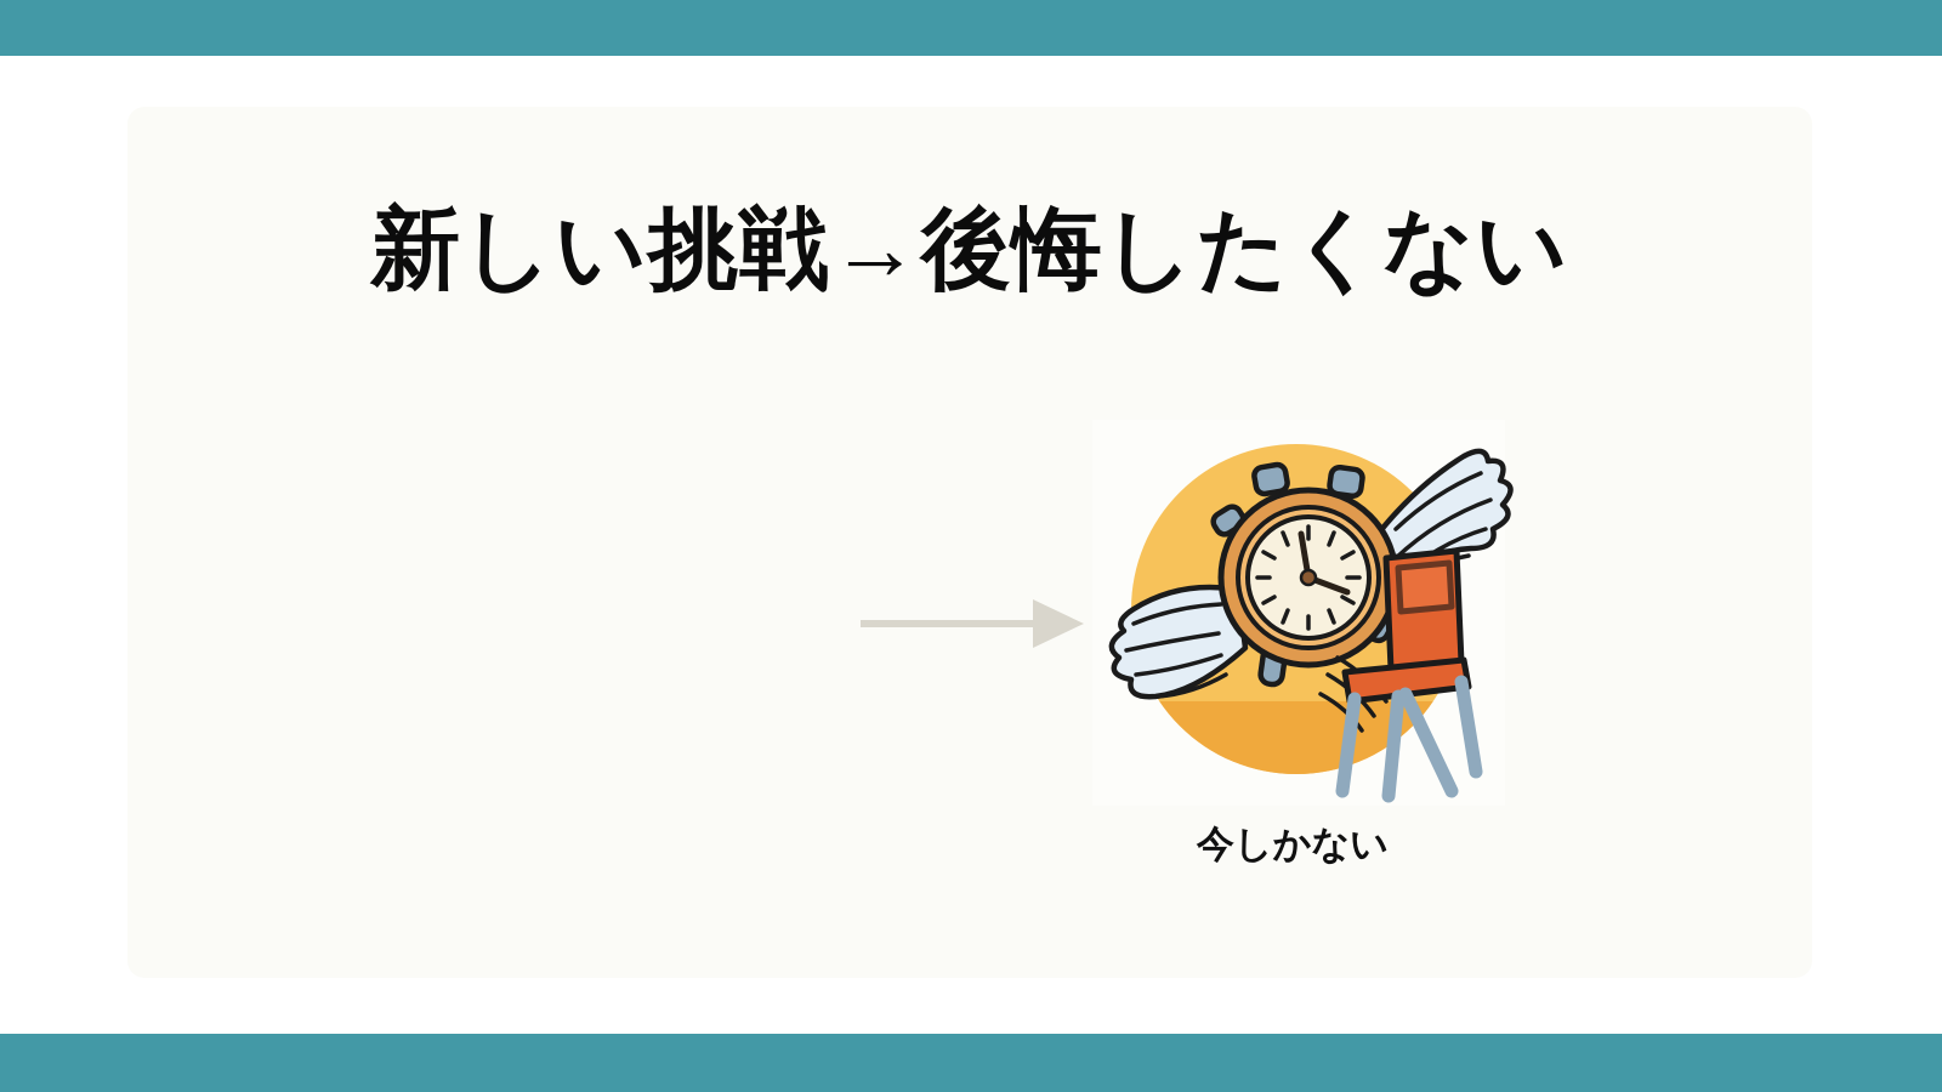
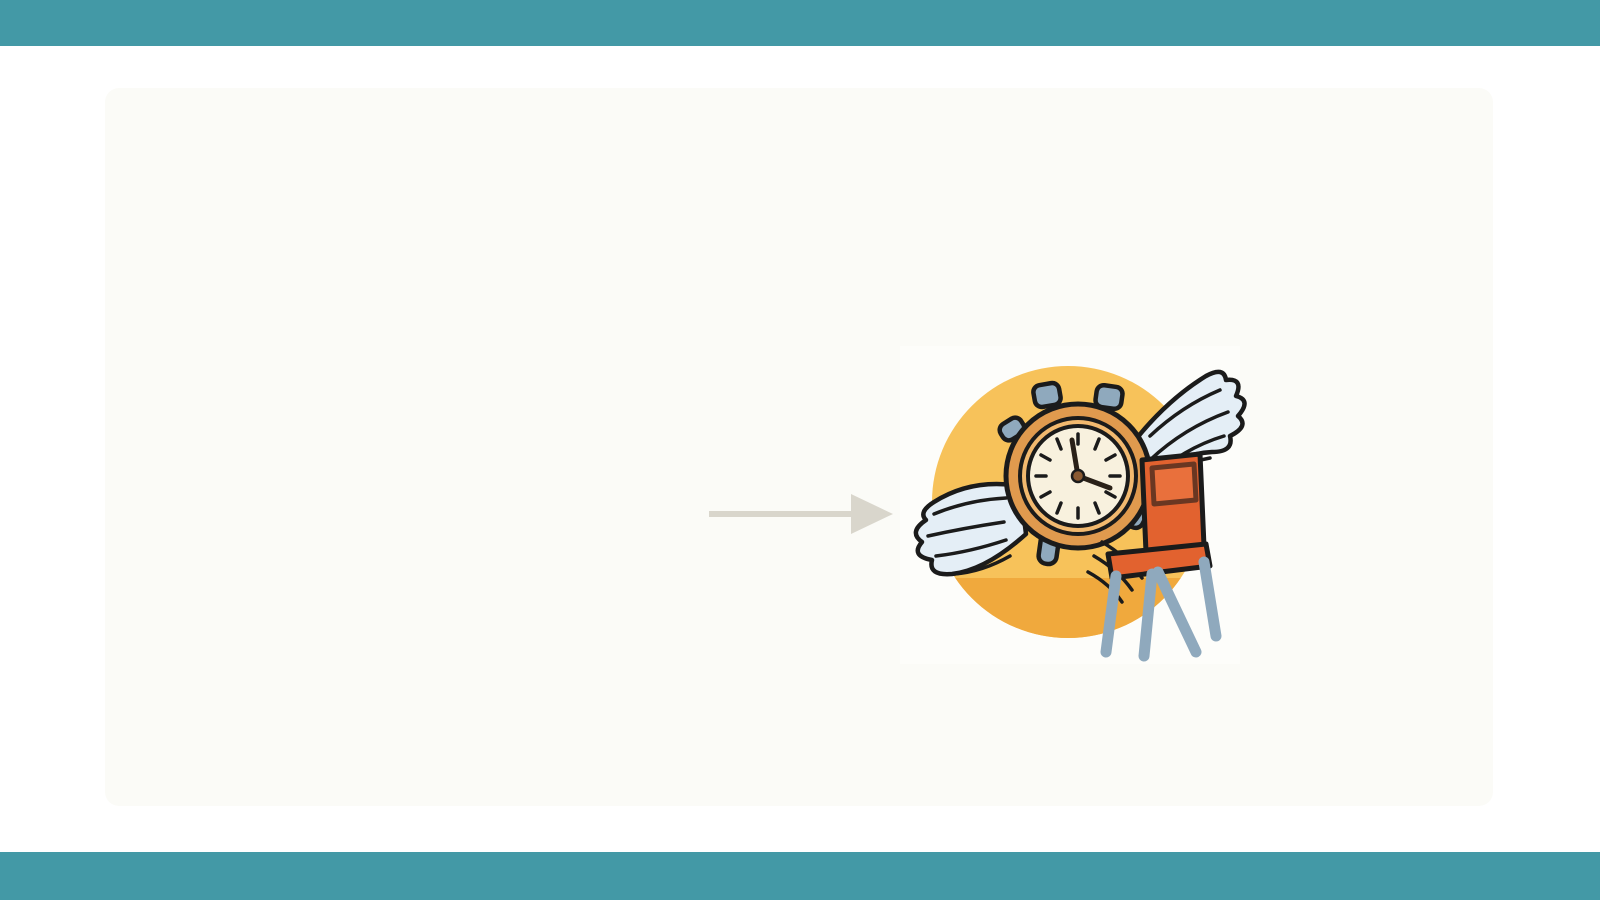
- 新しい挑戦→後悔したくない
- 今しかない
